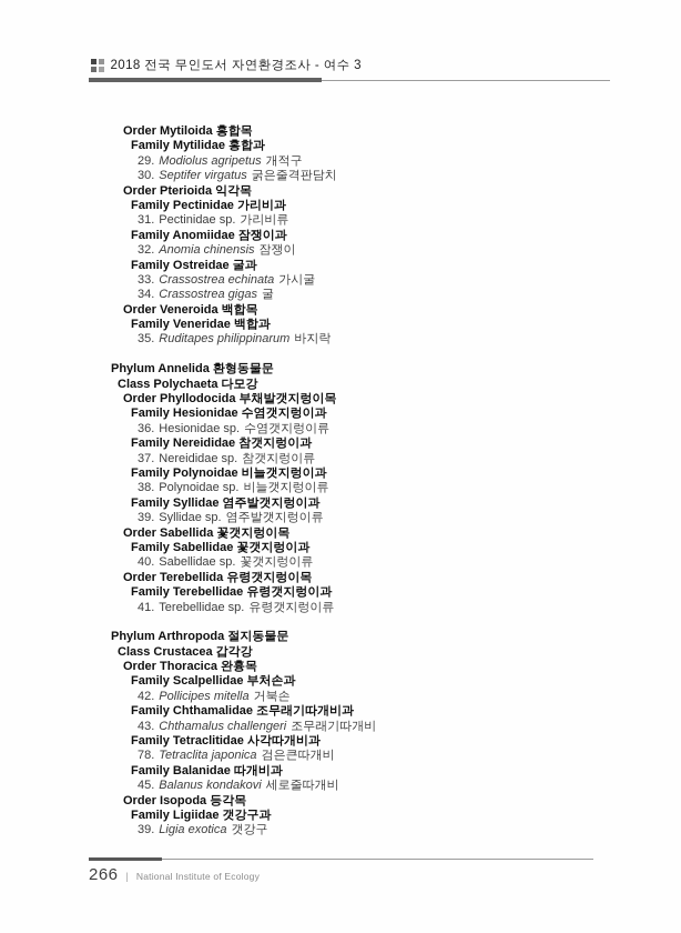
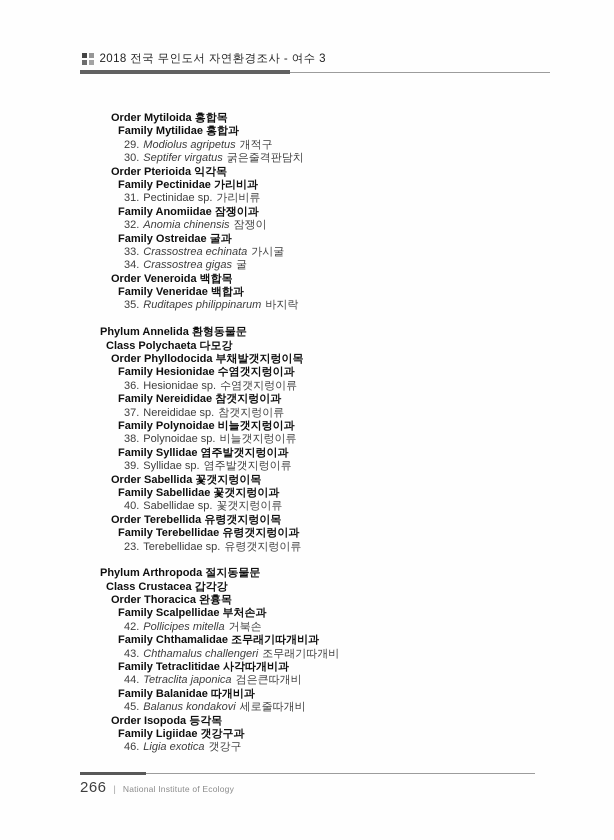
  2018 전국 무인도서 자연환경조사 - 여수 3
  Order Mytiloida 홍합목
  Family Mytilidae 홍합과
  29. Modiolus agripetus 개적구
  30. Septifer virgatus 굵은줄격판담치
  Order Pterioida 익각목
  Family Pectinidae 가리비과
  31. Pectinidae sp. 가리비류
  Family Anomiidae 잠쟁이과
  32. Anomia chinensis 잠쟁이
  Family Ostreidae 굴과
  33. Crassostrea echinata 가시굴
  34. Crassostrea gigas 굴
  Order Veneroida 백합목
  Family Veneridae 백합과
  35. Ruditapes philippinarum 바지락
  Phylum Annelida 환형동물문
  Class Polychaeta 다모강
  Order Phyllodocida 부채발갯지렁이목
  Family Hesionidae 수염갯지렁이과
  36. Hesionidae sp. 수염갯지렁이류
  Family Nereididae 참갯지렁이과
  37. Nereididae sp. 참갯지렁이류
  Family Polynoidae 비늘갯지렁이과
  38. Polynoidae sp. 비늘갯지렁이류
  Family Syllidae 염주발갯지렁이과
  39. Syllidae sp. 염주발갯지렁이류
  Order Sabellida 꽃갯지렁이목
  Family Sabellidae 꽃갯지렁이과
  40. Sabellidae sp. 꽃갯지렁이류
  Order Terebellida 유령갯지렁이목
  Family Terebellidae 유령갯지렁이과
- 41. Terebellidae sp. 유령갯지렁이류
+ 23. Terebellidae sp. 유령갯지렁이류
  Phylum Arthropoda 절지동물문
  Class Crustacea 갑각강
  Order Thoracica 완흉목
  Family Scalpellidae 부처손과
  42. Pollicipes mitella 거북손
  Family Chthamalidae 조무래기따개비과
  43. Chthamalus challengeri 조무래기따개비
  Family Tetraclitidae 사각따개비과
- 78. Tetraclita japonica 검은큰따개비
+ 44. Tetraclita japonica 검은큰따개비
  Family Balanidae 따개비과
  45. Balanus kondakovi 세로줄따개비
  Order Isopoda 등각목
  Family Ligiidae 갯강구과
- 39. Ligia exotica 갯강구
+ 46. Ligia exotica 갯강구
  266
  |
  National Institute of Ecology
